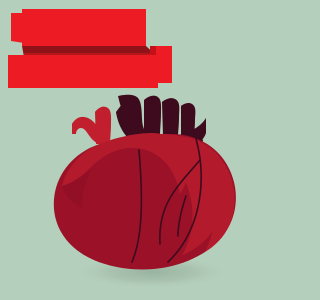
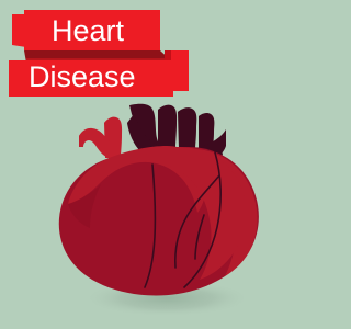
+ Heart
+ Disease
